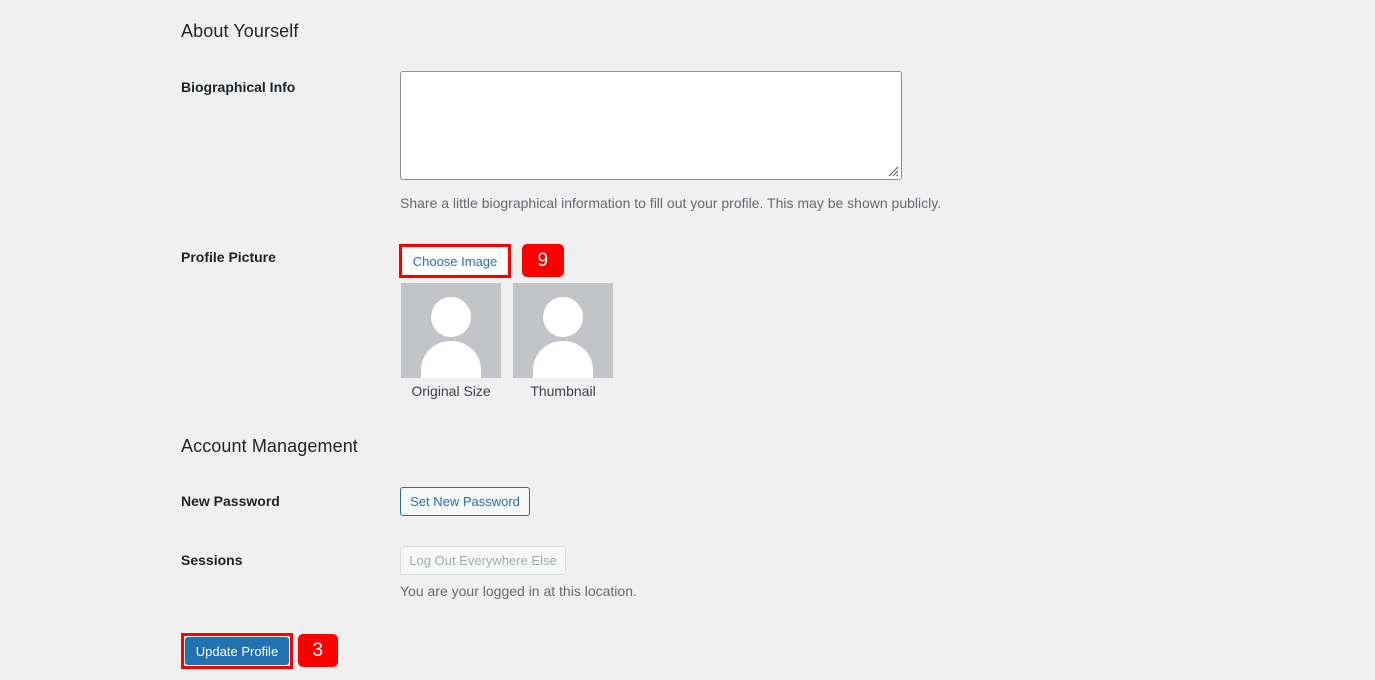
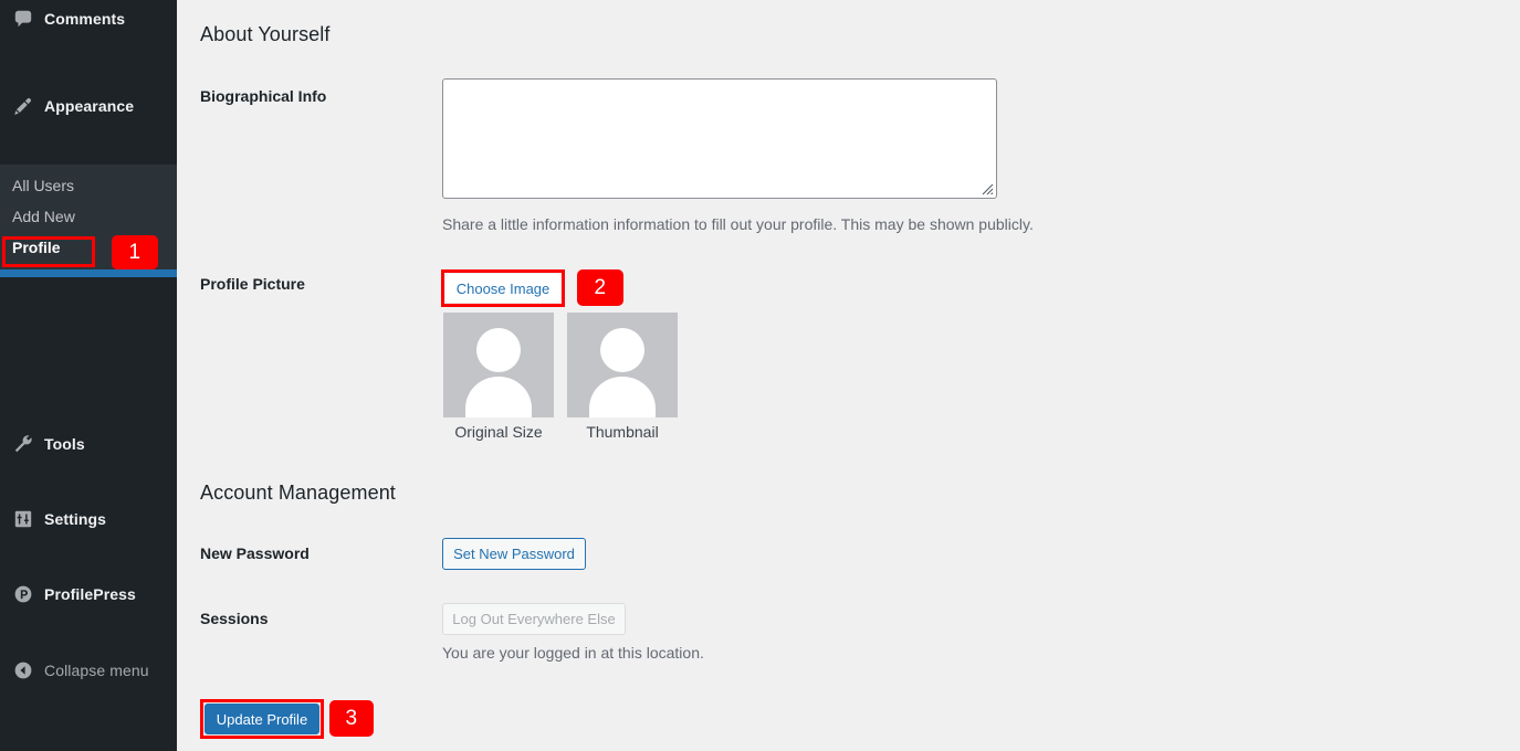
+ Comments
+ Appearance
+ All Users
+ Add New
+ Profile
+ Tools
+ Settings
+ ProfilePress
+ Collapse menu
+ 1
  About Yourself
  Biographical Info
- Share a little biographical information to fill out your profile. This may be shown publicly.
+ Share a little information information to fill out your profile. This may be shown publicly.
  Profile Picture
  Choose Image
- 9
+ 2
  Original Size
  Thumbnail
  Account Management
  New Password
  Set New Password
  Sessions
  Log Out Everywhere Else
  You are your logged in at this location.
  Update Profile
  3
